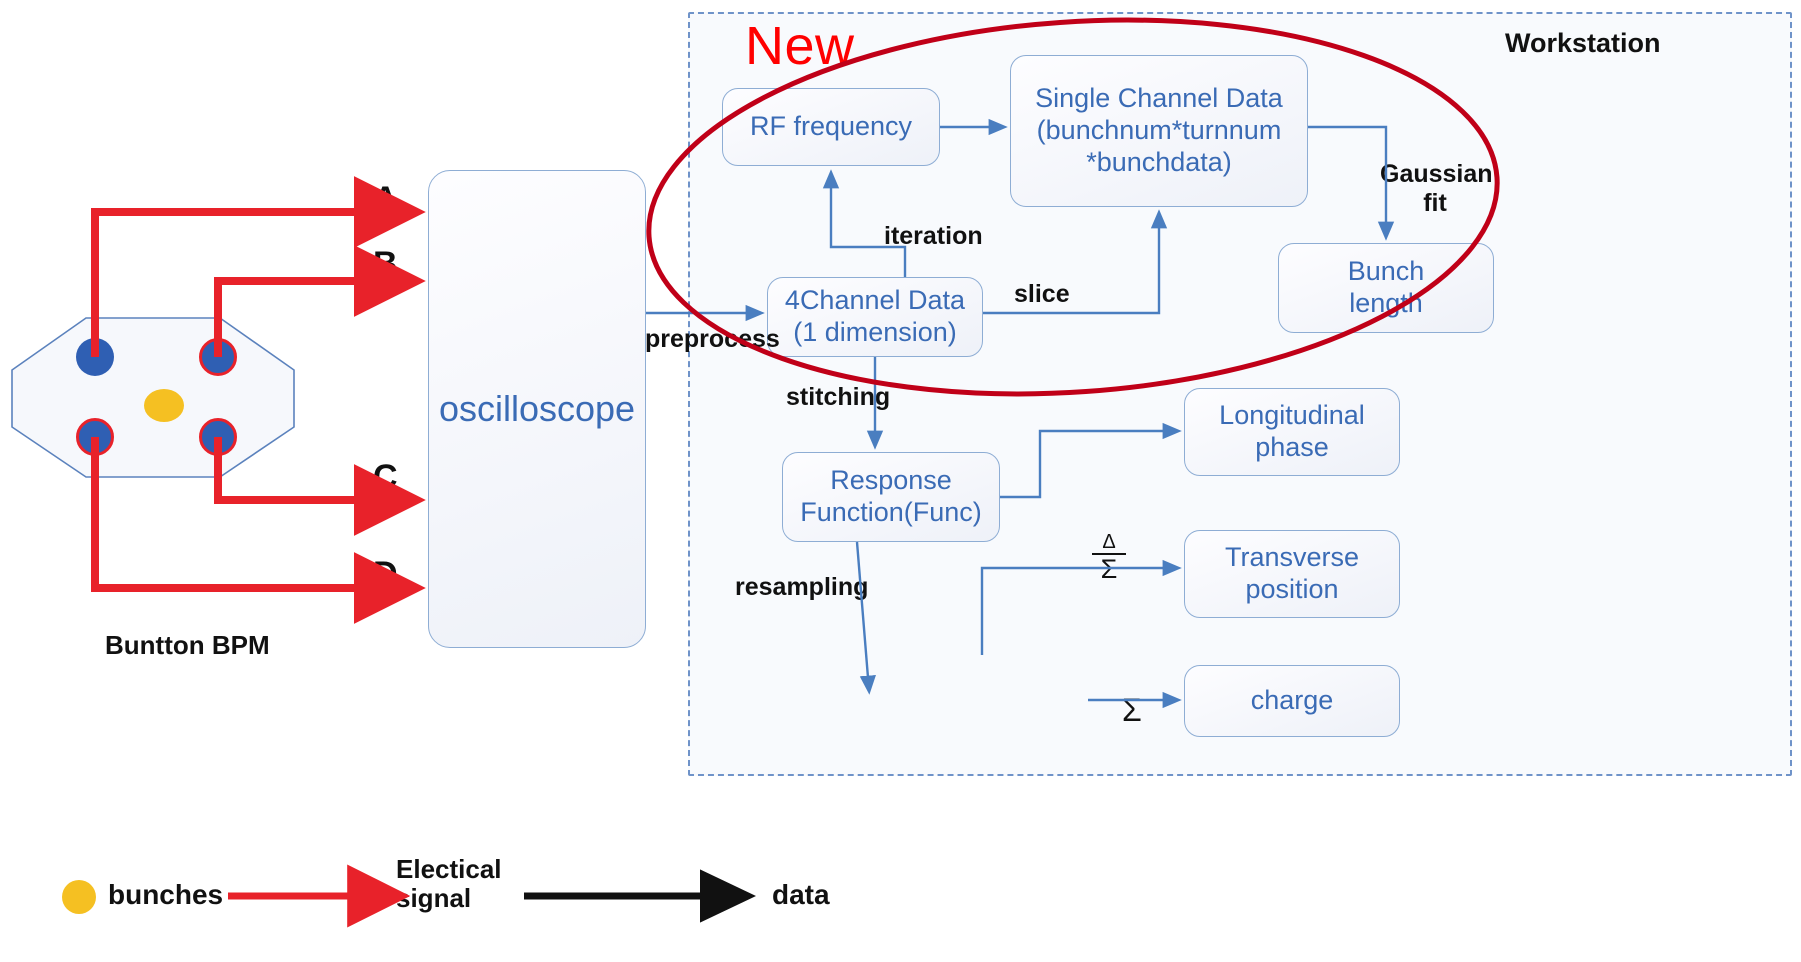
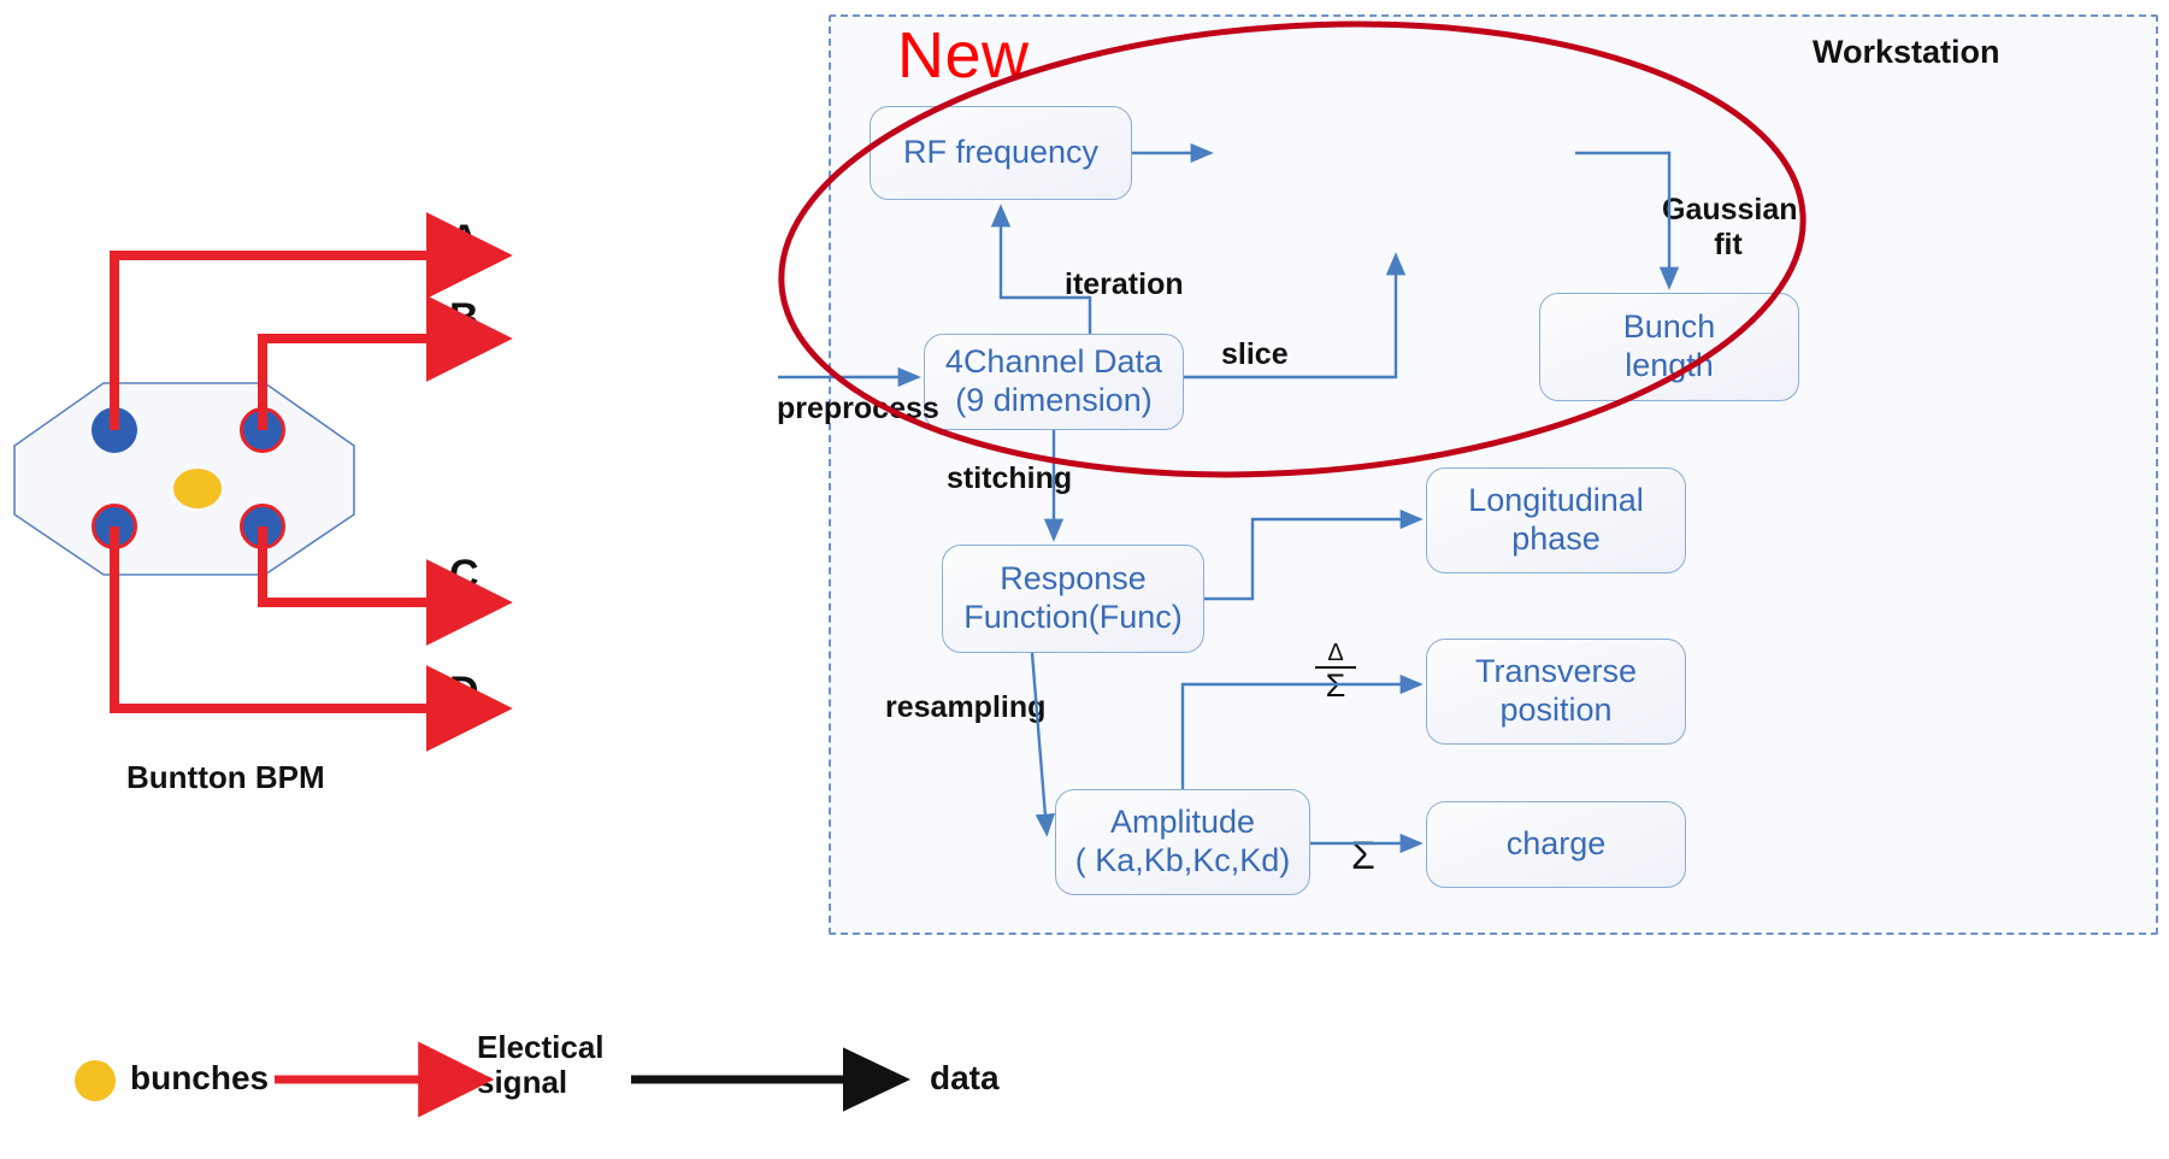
  Buntton BPM
- oscilloscope
  RF frequency
- Single Channel Data
- (bunchnum*turnnum
- *bunchdata)
  Bunch
  lengh
  4Channel Data
- (1 dimension)
+ (9 dimension)
  Response
  Function(Func)
  Longitudinal
  phase
  Transverse
  position
+ Amplitude
+ ( Ka,Kb,Kc,Kd)
  charge
  A
  B
  C
  D
  New
  Workstation
  preprocess
  iteration
  slice
  Gaussian
  fit
  stitching
  resamplin
  Δ
  Σ
  bunches
  Electical
  signal
  data
